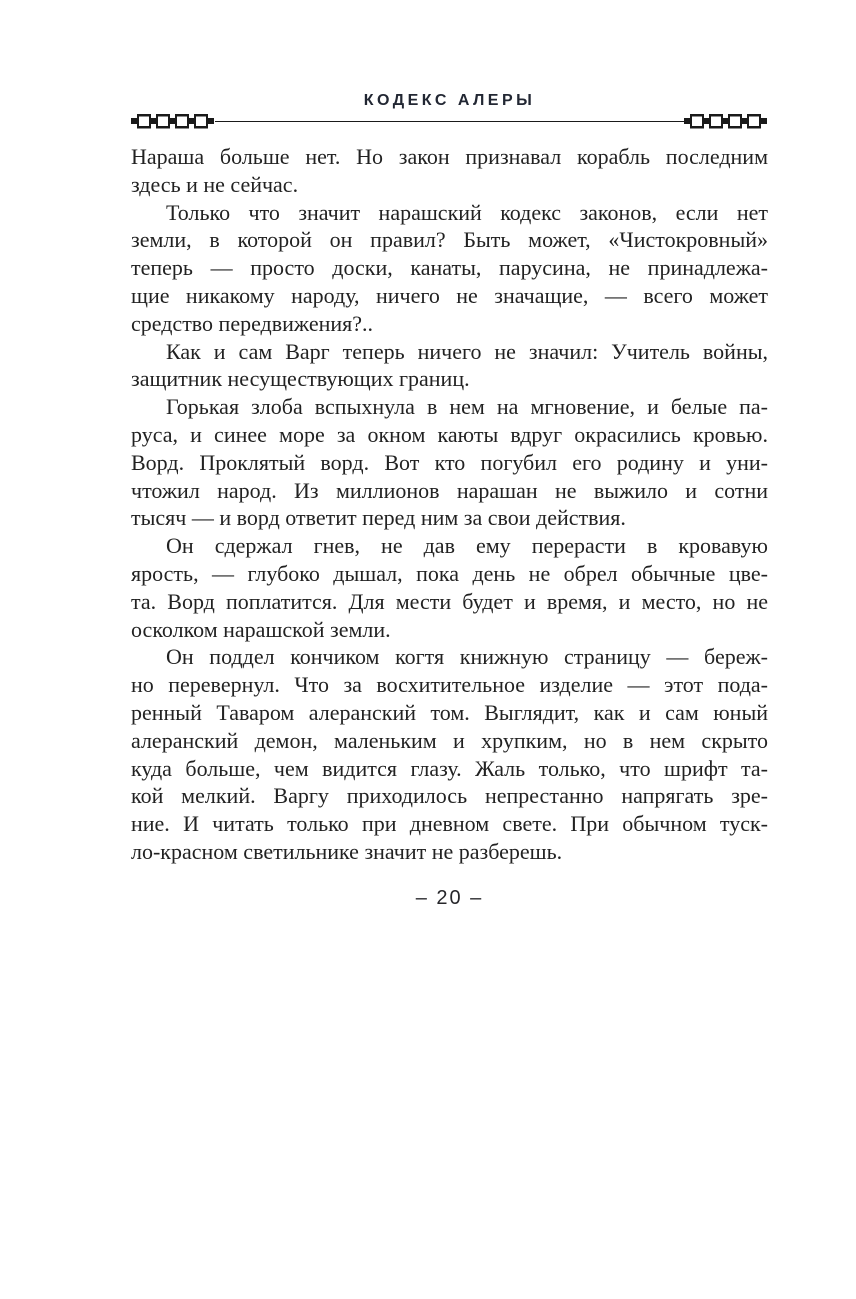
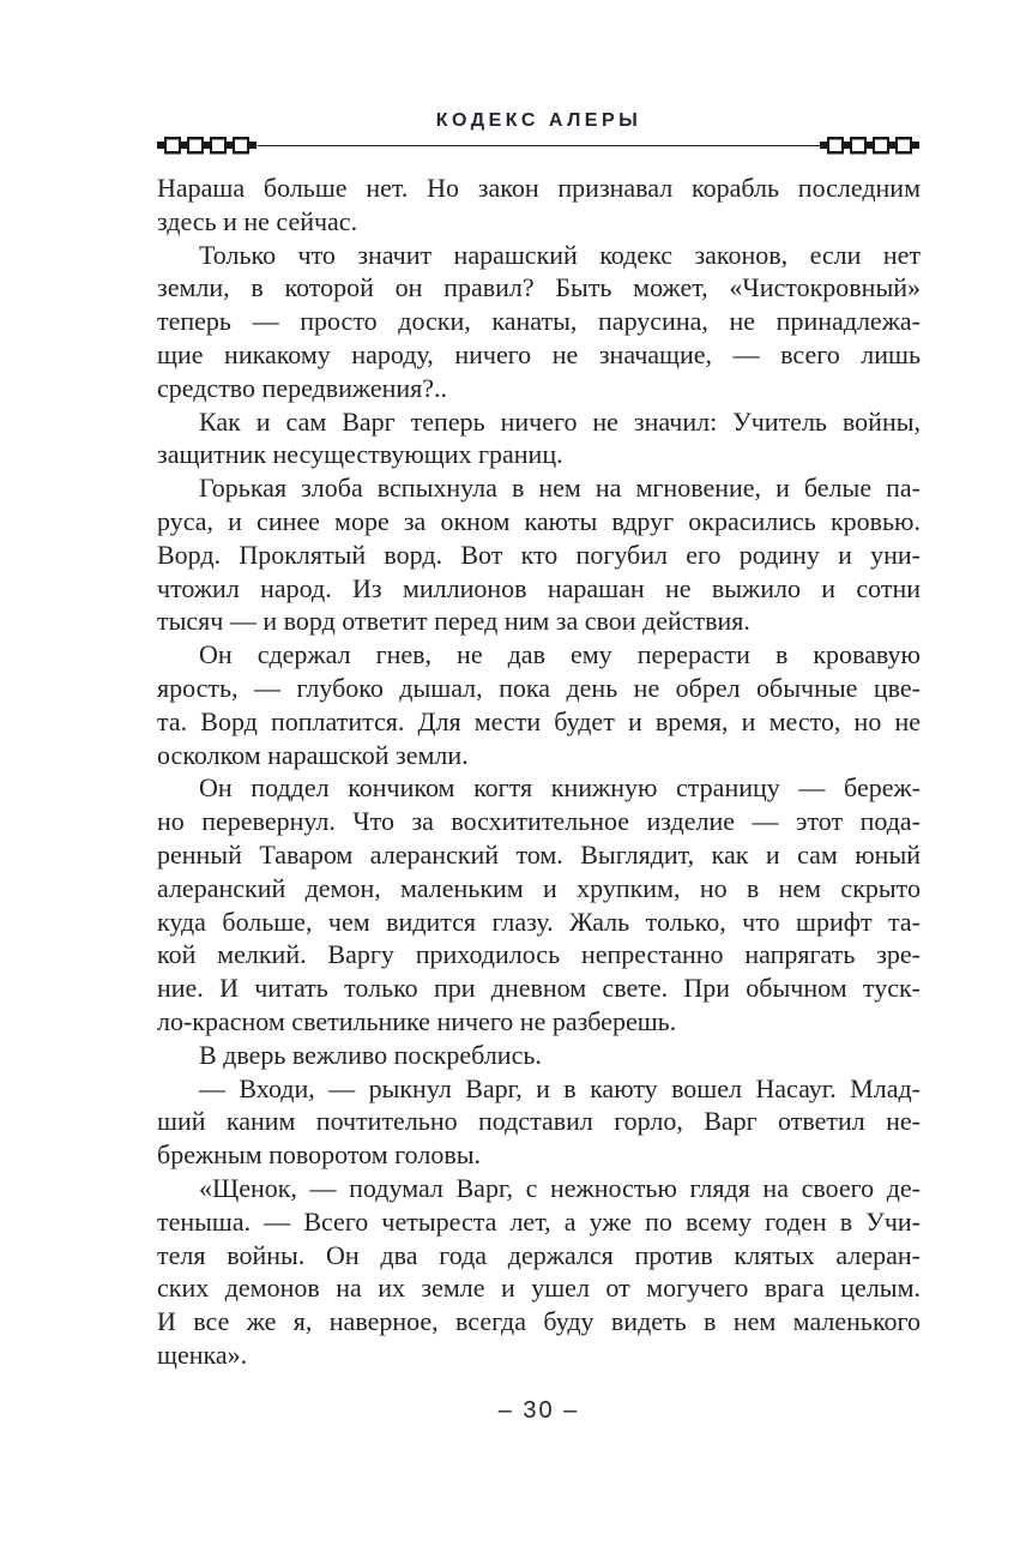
  КОДЕКС АЛЕРЫ
  Нараша больше нет. Но закон признавал корабль последним
  здесь и не сейчас.
  Только что значит нарашский кодекс законов, если нет
  земли, в которой он правил? Быть может, «Чистокровный»
  теперь — просто доски, канаты, парусина, не принадлежа-
- щие никакому народу, ничего не значащие, — всего может
+ щие никакому народу, ничего не значащие, — всего лишь
  средство передвижения?..
  Как и сам Варг теперь ничего не значил: Учитель войны,
  защитник несуществующих границ.
  Горькая злоба вспыхнула в нем на мгновение, и белые па-
  руса, и синее море за окном каюты вдруг окрасились кровью.
  Ворд. Проклятый ворд. Вот кто погубил его родину и уни-
  чтожил народ. Из миллионов нарашан не выжило и сотни
  тысяч — и ворд ответит перед ним за свои действия.
  Он сдержал гнев, не дав ему перерасти в кровавую
  ярость, — глубоко дышал, пока день не обрел обычные цве-
  та. Ворд поплатится. Для мести будет и время, и место, но не
  осколком нарашской земли.
  Он поддел кончиком когтя книжную страницу — береж-
  но перевернул. Что за восхитительное изделие — этот пода-
  ренный Таваром алеранский том. Выглядит, как и сам юный
  алеранский демон, маленьким и хрупким, но в нем скрыто
  куда больше, чем видится глазу. Жаль только, что шрифт та-
  кой мелкий. Варгу приходилось непрестанно напрягать зре-
  ние. И читать только при дневном свете. При обычном туск-
- ло-красном светильнике значит не разберешь.
+ ло-красном светильнике ничего не разберешь.
+ В дверь вежливо поскреблись.
+ — Входи, — рыкнул Варг, и в каюту вошел Насауг. Млад-
+ ший каним почтительно подставил горло, Варг ответил не-
+ брежным поворотом головы.
+ «Щенок, — подумал Варг, с нежностью глядя на своего де-
+ теныша. — Всего четыреста лет, а уже по всему годен в Учи-
+ теля войны. Он два года держался против клятых алеран-
+ ских демонов на их земле и ушел от могучего врага целым.
+ И все же я, наверное, всегда буду видеть в нем маленького
+ щенка».
- – 20 –
+ – 30 –
